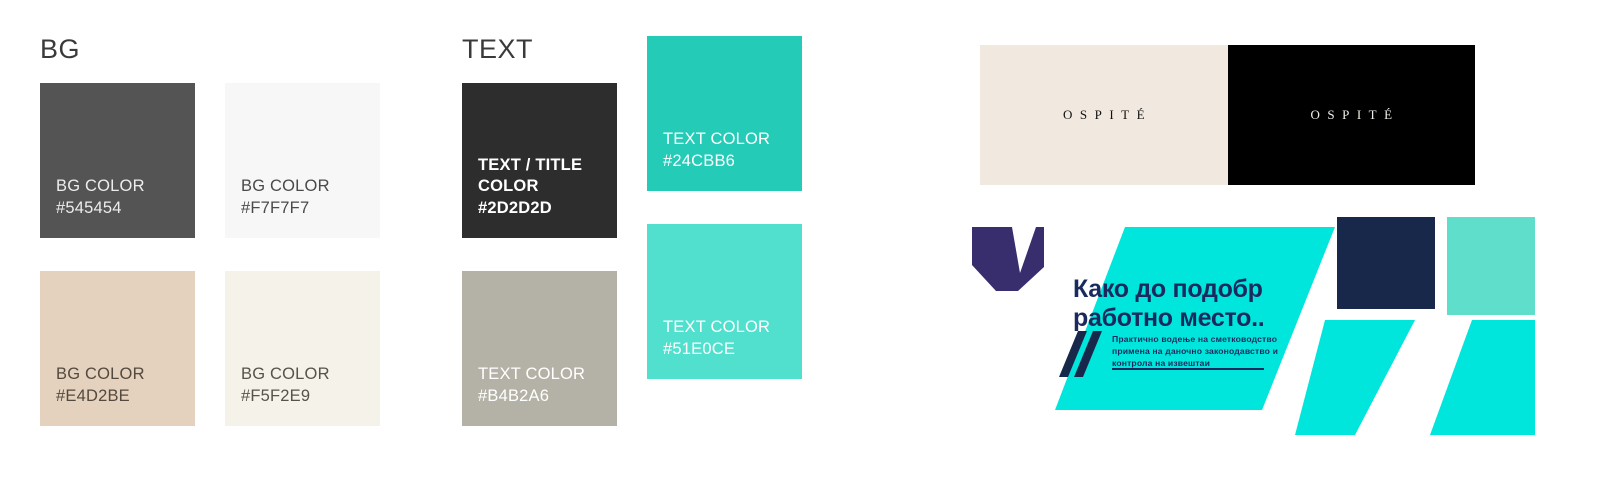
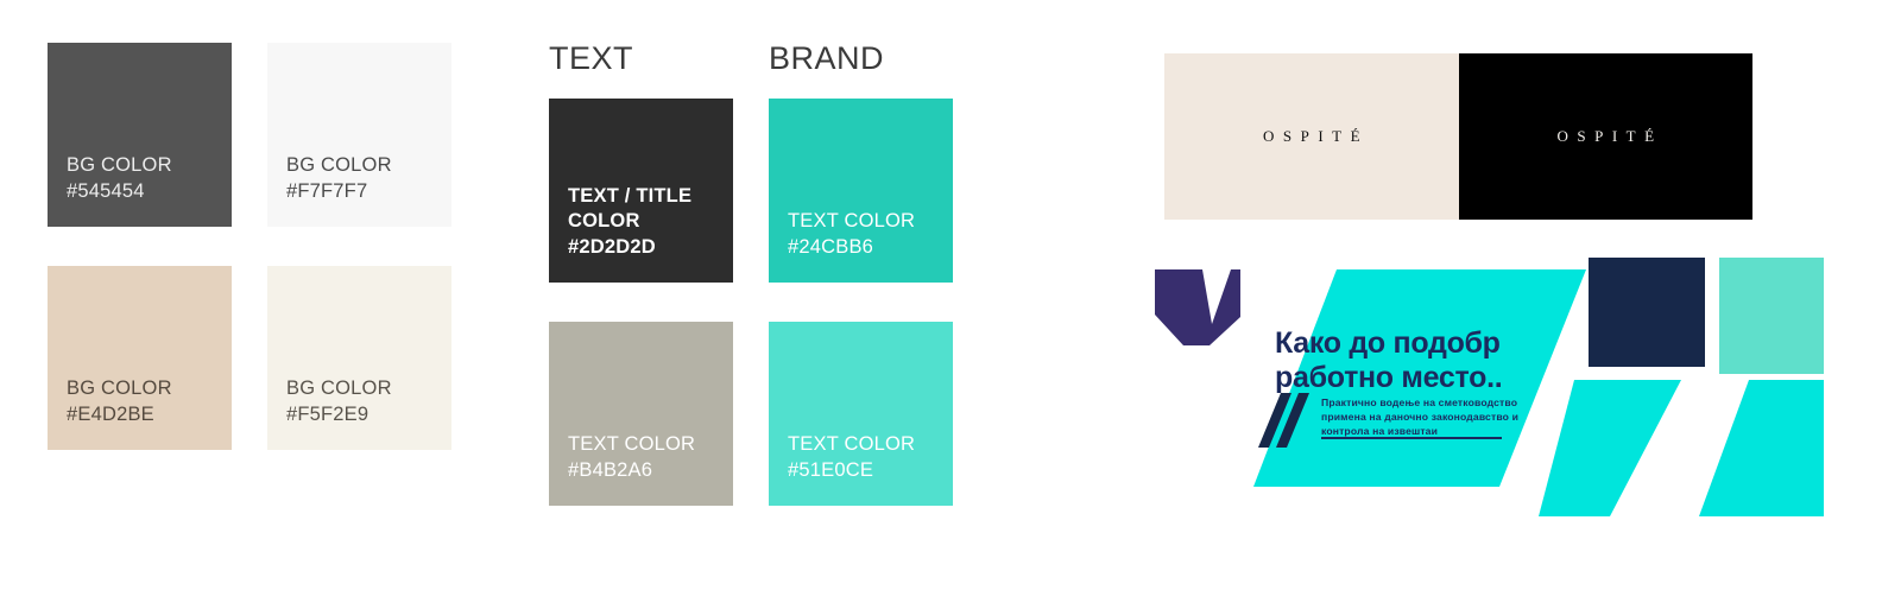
- BG
  BG COLOR
  #545454
  BG COLOR
  #E4D2BE
  BG COLOR
  #F7F7F7
  BG COLOR
  #F5F2E9
  TEXT
  TEXT / TITLE
  COLOR
  #2D2D2D
  TEXT COLOR
  #B4B2A6
+ BRAND
  TEXT COLOR
  #24CBB6
  TEXT COLOR
  #51E0CE
  OSPITÉ
  OSPITÉ
  Како до подобр
  работно место..
  Практично водење на сметководство
  примена на даночно законодавство и
  контрола на извештаи
